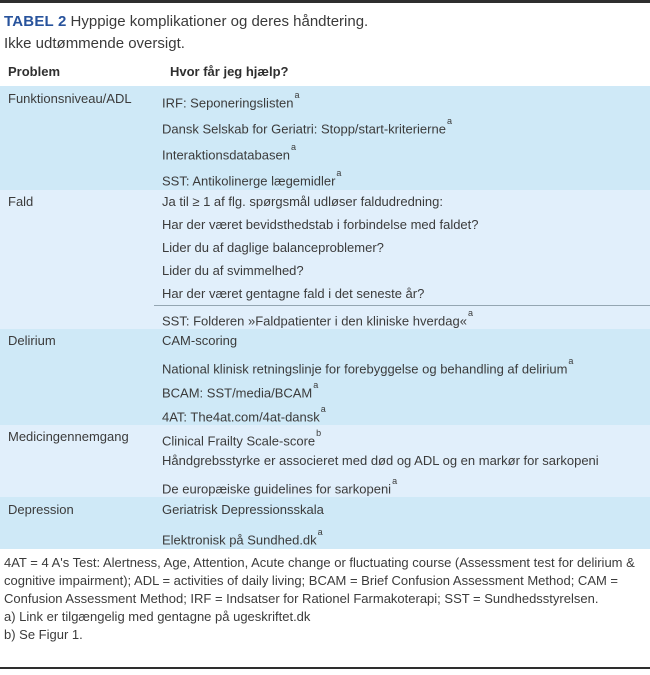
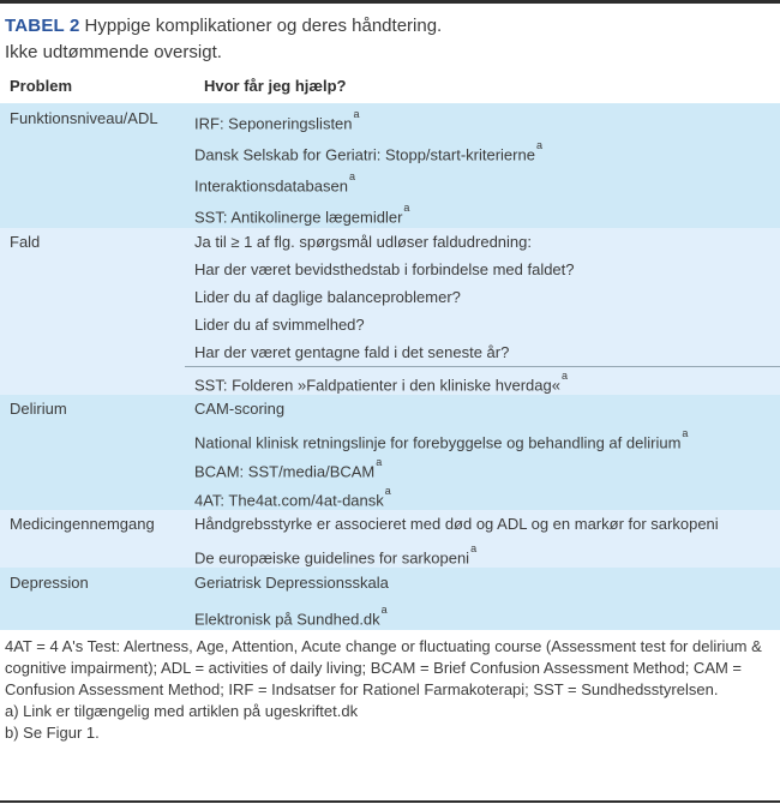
  TABEL 2 Hyppige komplikationer og deres håndtering.
  Ikke udtømmende oversigt.
  Problem
  Hvor får jeg hjælp?
  Funktionsniveau/ADL
  IRF: Seponeringslistena
  Dansk Selskab for Geriatri: Stopp/start-kriteriernea
  Interaktionsdatabasena
  SST: Antikolinerge lægemidlera
  Fald
  Ja til ≥ 1 af flg. spørgsmål udløser faldudredning:
  Har der været bevidsthedstab i forbindelse med faldet?
  Lider du af daglige balanceproblemer?
  Lider du af svimmelhed?
  Har der været gentagne fald i det seneste år?
  SST: Folderen »Faldpatienter i den kliniske hverdag«a
  Delirium
  CAM-scoring
  National klinisk retningslinje for forebyggelse og behandling af deliriuma
  BCAM: SST/media/BCAMa
  4AT: The4at.com/4at-danska
  Medicingennemgang
- Clinical Frailty Scale-scoreb
  Håndgrebsstyrke er associeret med død og ADL og en markør for sarkopeni
  De europæiske guidelines for sarkopenia
  Depression
  Geriatrisk Depressionsskala
  Elektronisk på Sundhed.dka
  4AT = 4 A's Test: Alertness, Age, Attention, Acute change or fluctuating course (Assessment test for delirium & cognitive impairment); ADL = activities of daily living; BCAM = Brief Confusion Assessment Method; CAM = Confusion Assessment Method; IRF = Indsatser for Rationel Farmakoterapi; SST = Sundhedsstyrelsen.
- a) Link er tilgængelig med gentagne på ugeskriftet.dk
+ a) Link er tilgængelig med artiklen på ugeskriftet.dk
  b) Se Figur 1.
